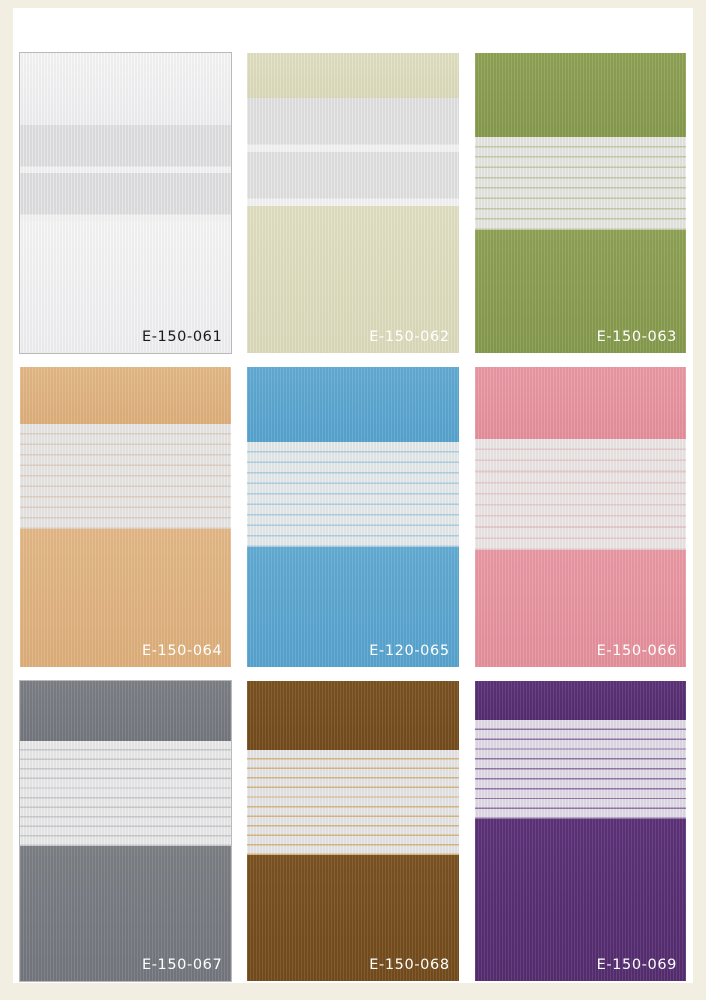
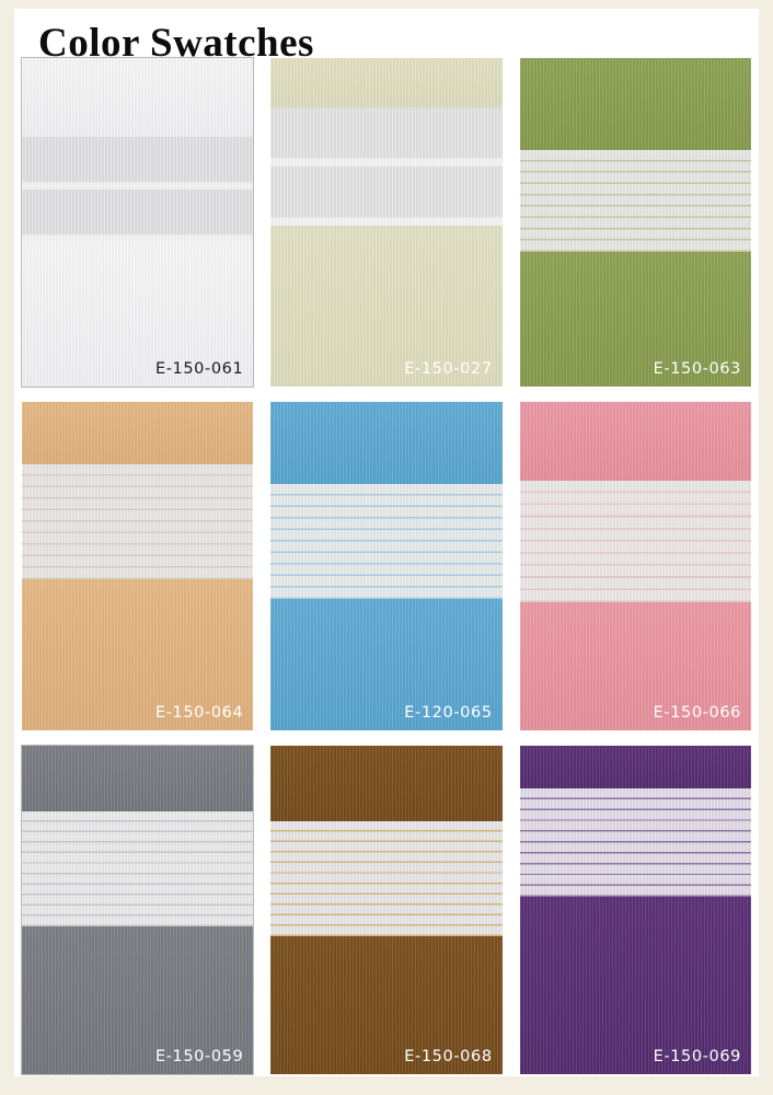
+ Color Swatches
  E-150-061
- E-150-062
+ E-150-027
  E-150-063
  E-150-064
  E-120-065
  E-150-066
- E-150-067
+ E-150-059
  E-150-068
  E-150-069
